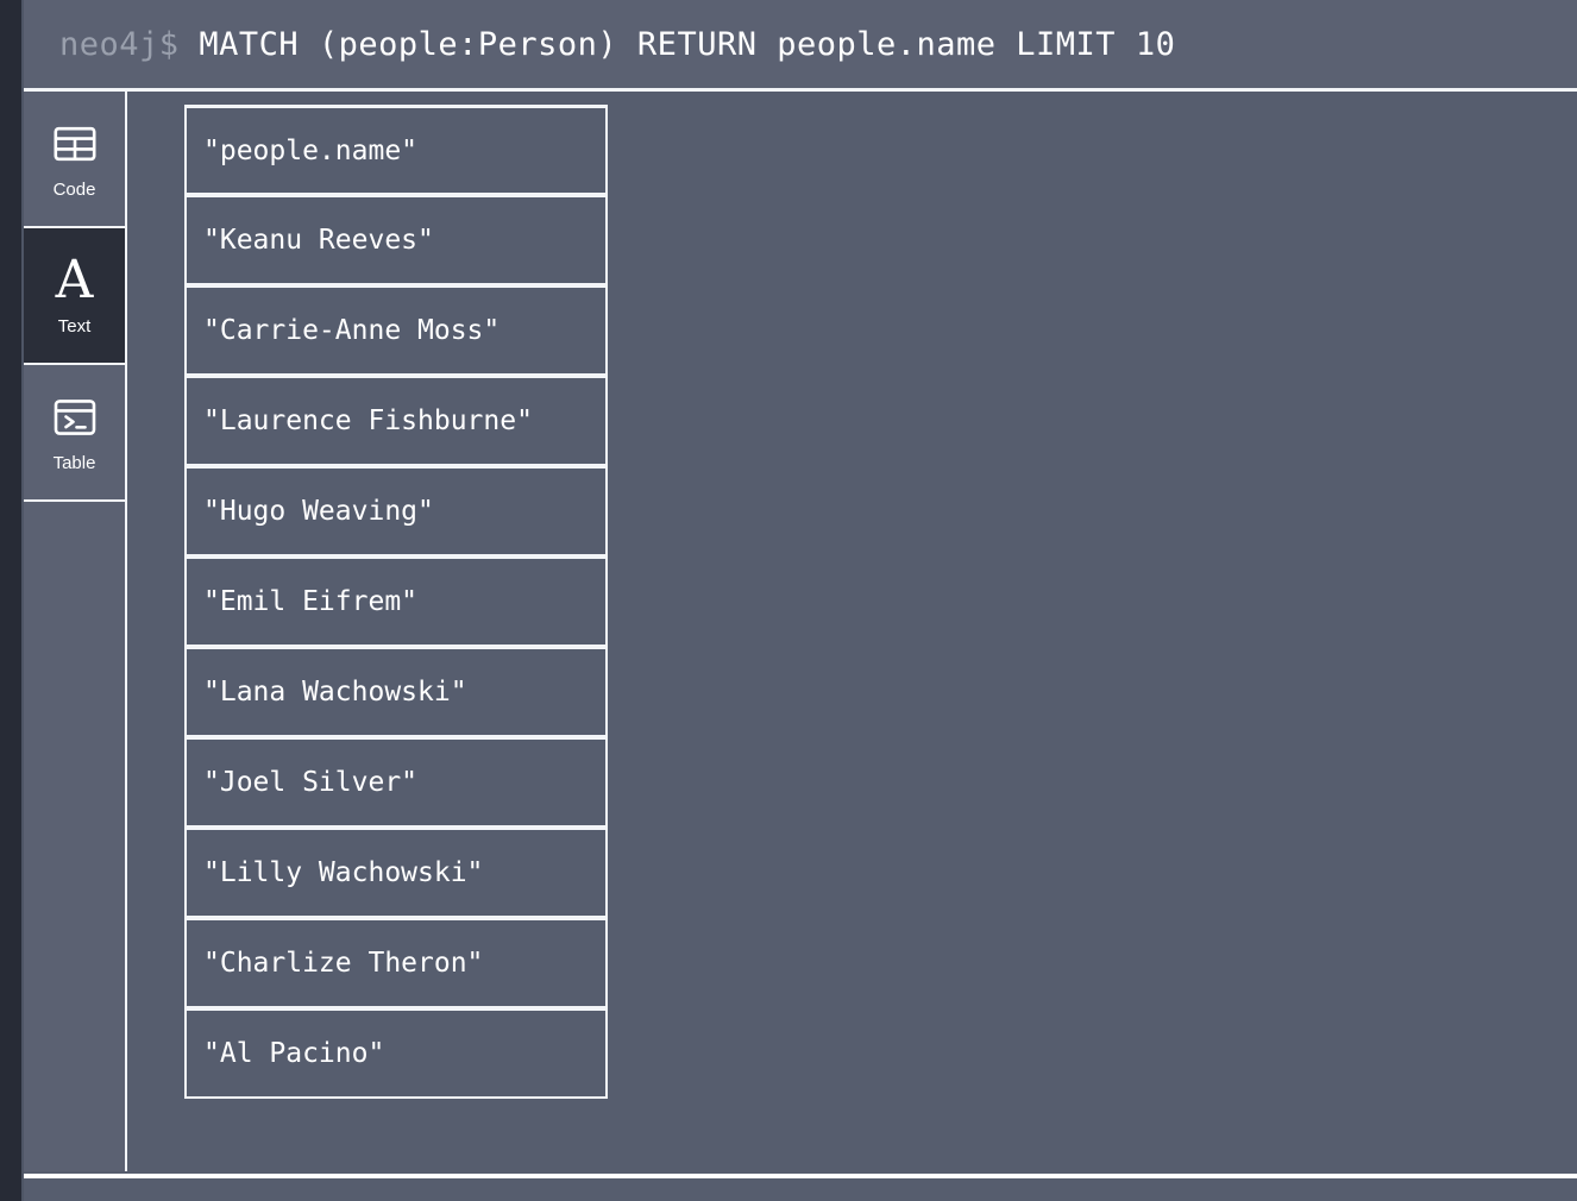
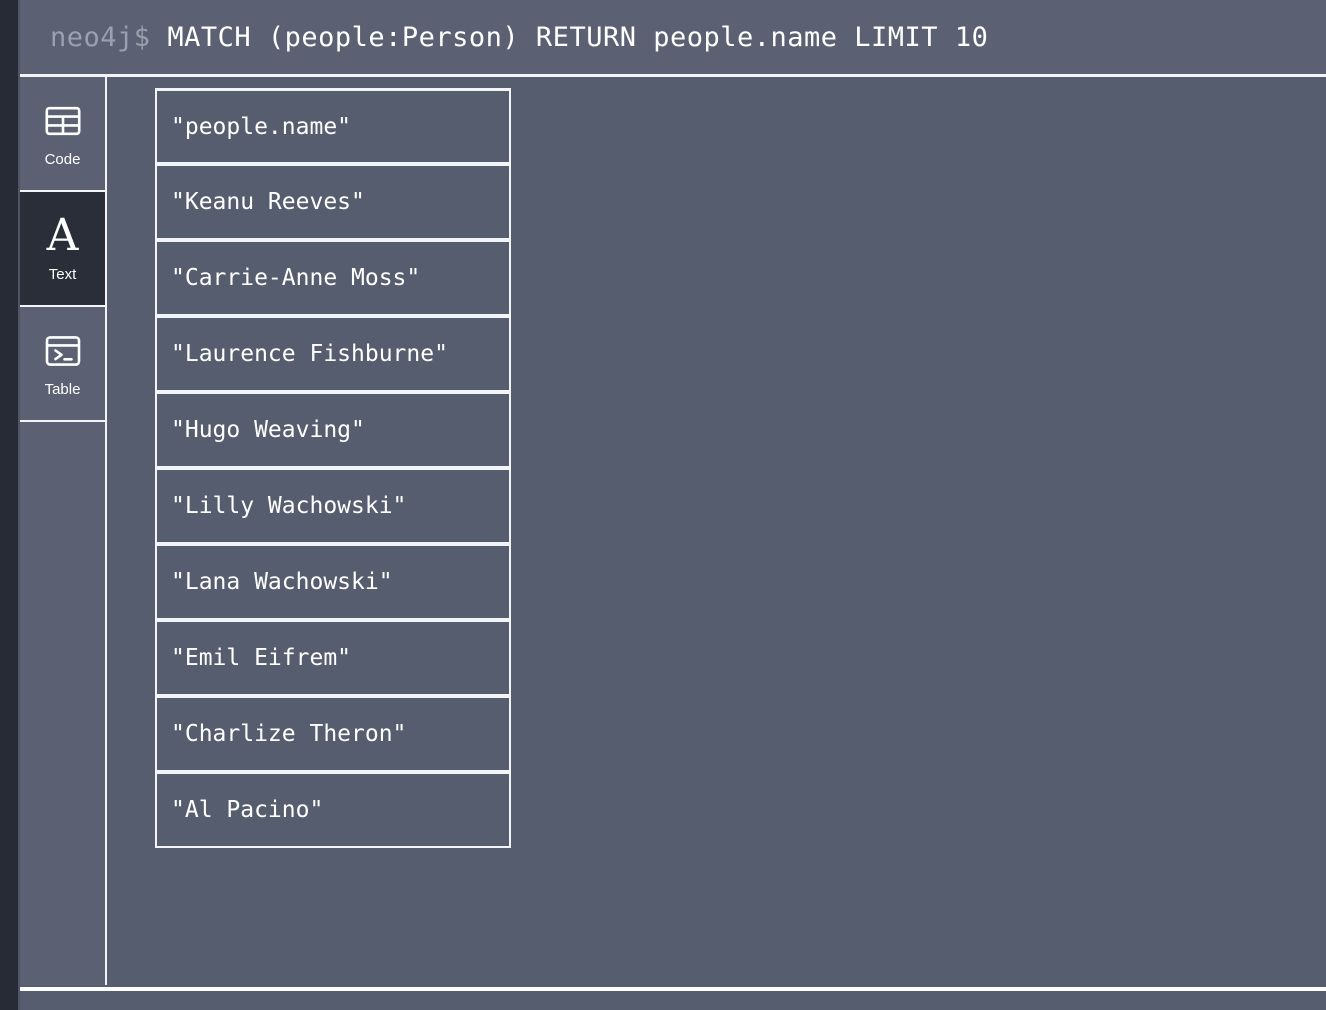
  neo4j$
  MATCH (people:Person) RETURN people.name LIMIT 10
  Code
  A
  Text
  Table
  "people.name"
  "Keanu Reeves"
  "Carrie-Anne Moss"
  "Laurence Fishburne"
  "Hugo Weaving"
- "Emil Eifrem"
+ "Lilly Wachowski"
  "Lana Wachowski"
- "Joel Silver"
- "Lilly Wachowski"
+ "Emil Eifrem"
  "Charlize Theron"
  "Al Pacino"
